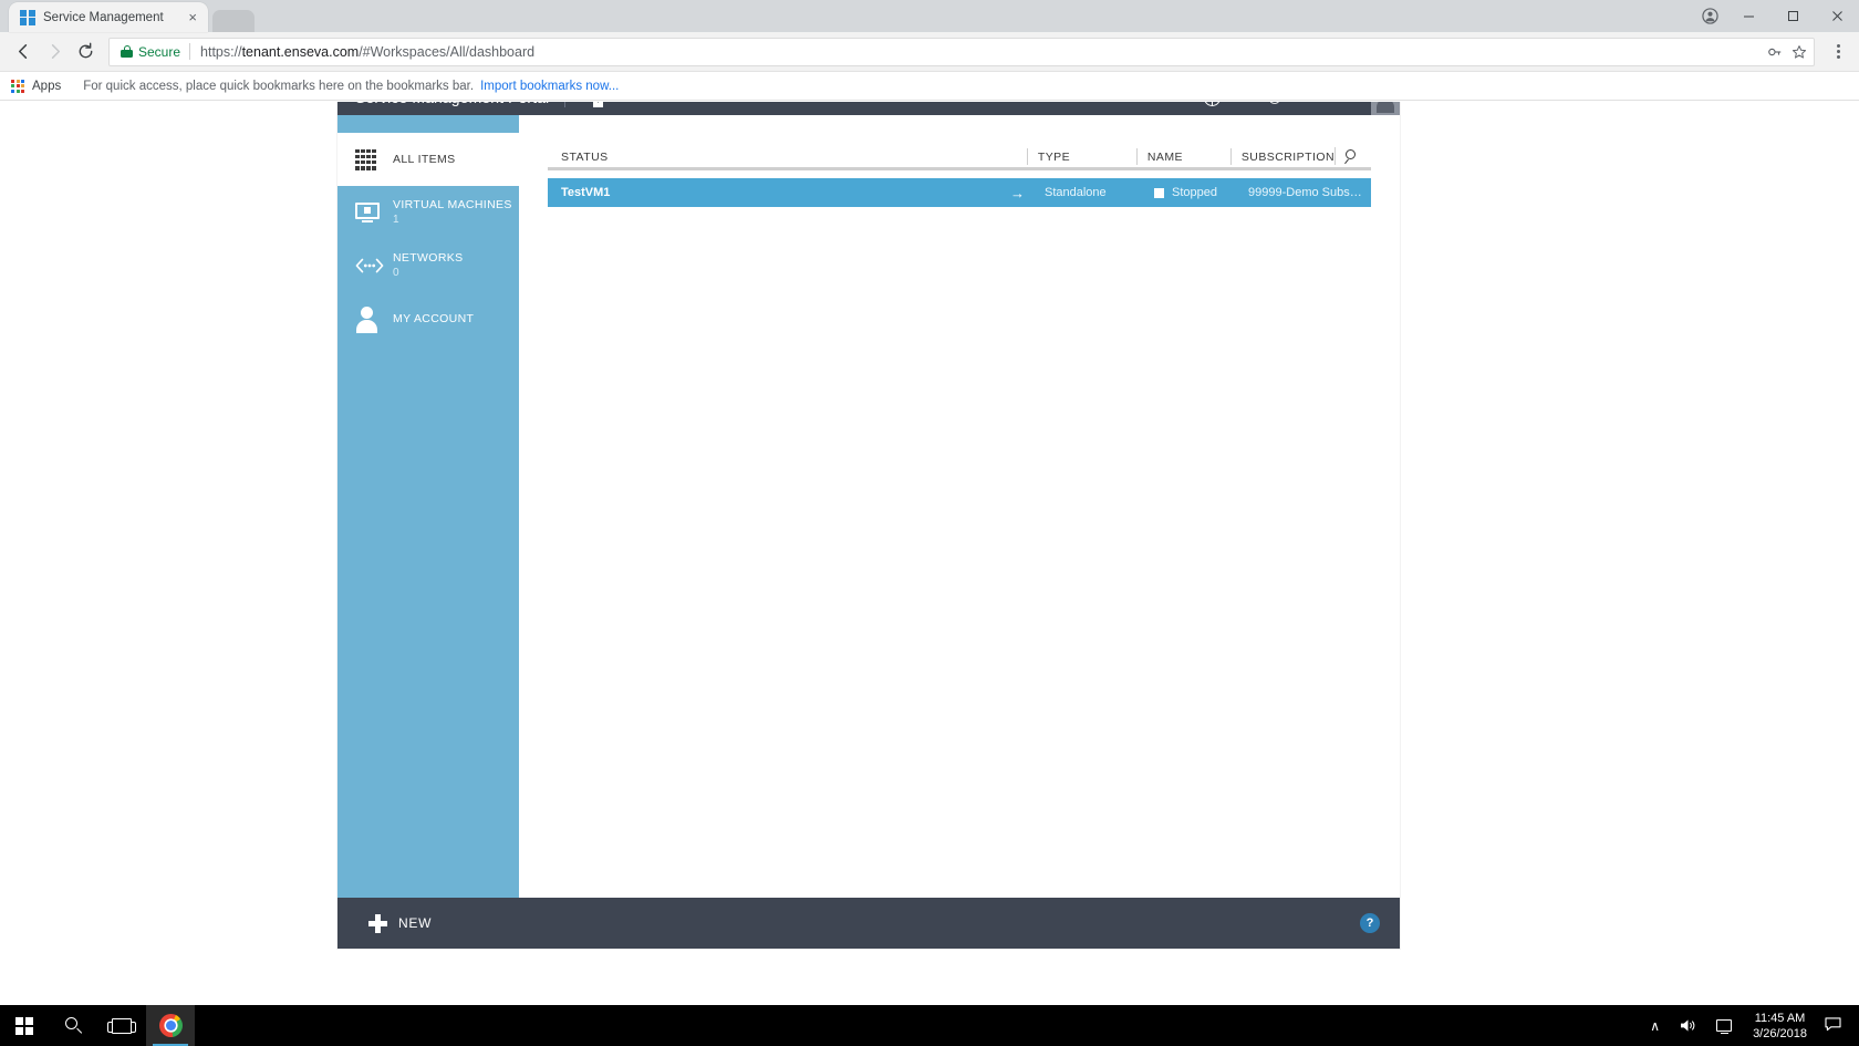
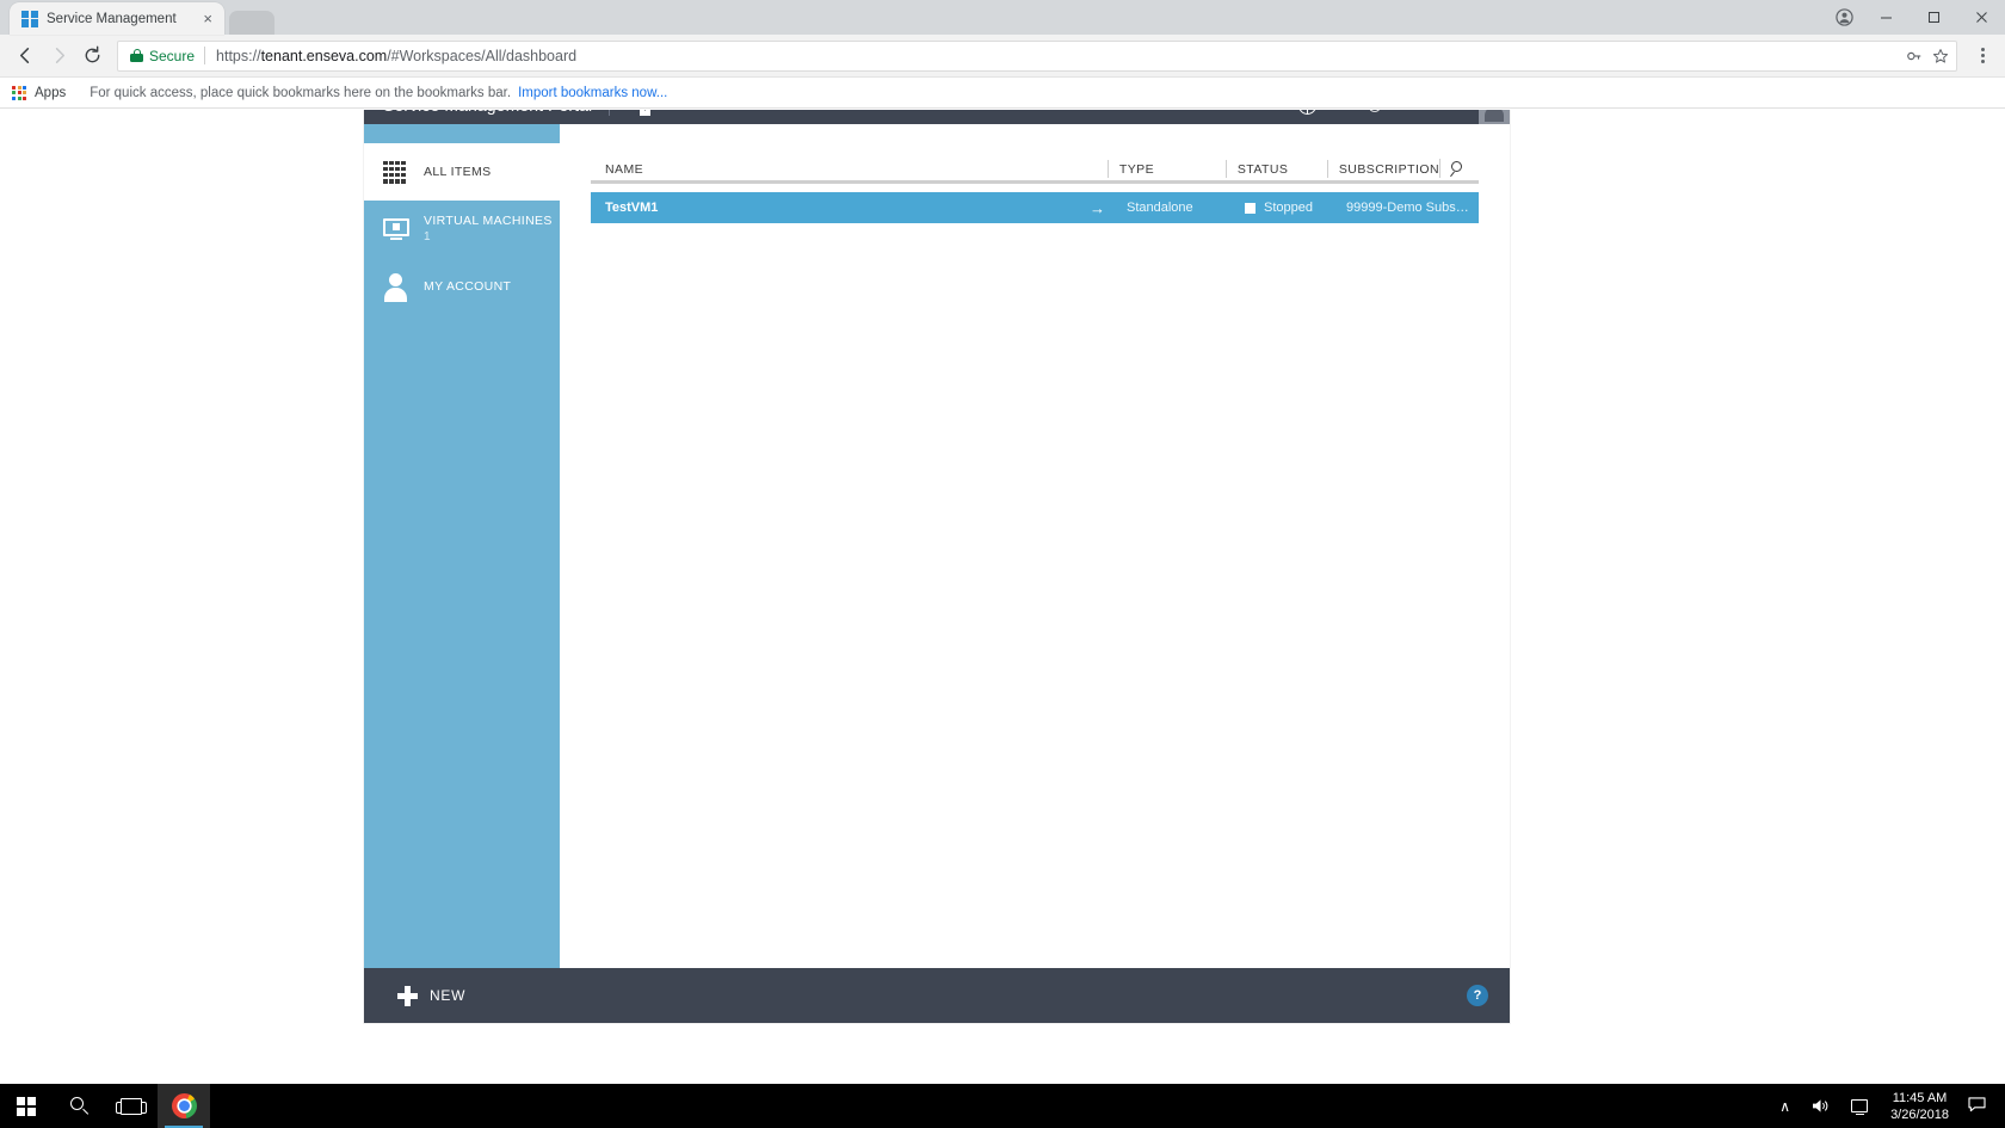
  Service Management
  ×
  Secure
  https://tenant.enseva.com/#Workspaces/All/dashboard
  Apps
  For quick access, place quick bookmarks here on the bookmarks bar.
  Import bookmarks now...
  ALL ITEMS
  VIRTUAL MACHINES
  1
- NETWORKS
- 0
  MY ACCOUNT
- STATUS
+ NAME
  TYPE
- NAME
+ STATUS
  SUBSCRIPTION
  TestVM1
  →
  Standalone
  Stopped
  99999-Demo Subscript
  NEW
  ?
  ∧
  11:45 AM
  3/26/2018
